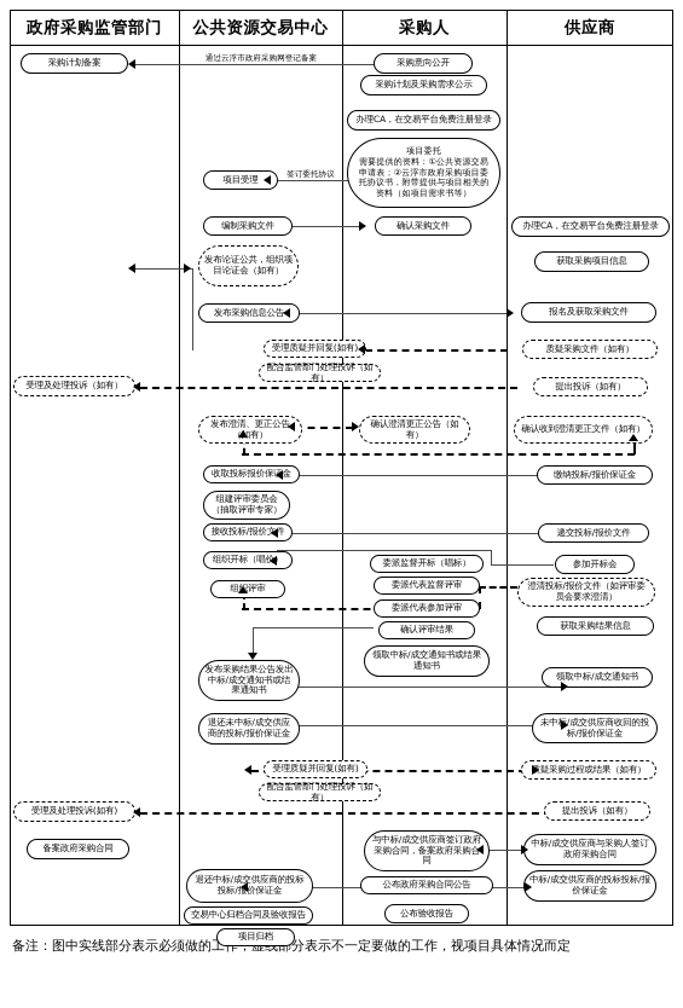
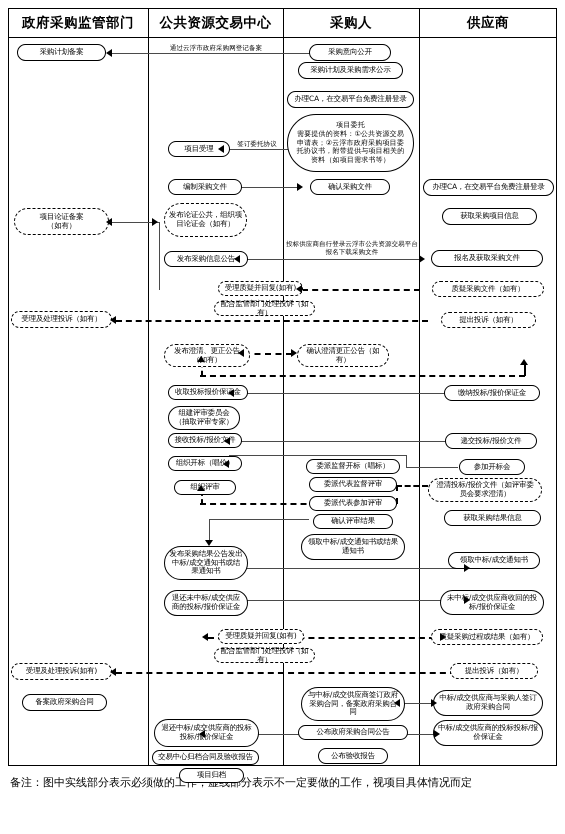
  政府采购监管部门
  公共资源交易中心
  采购人
  供应商
  通过云浮市政府采购网登记备案
  签订委托协议
+ 投标供应商自行登录云浮市公共资源交易平台报名下载采购文件
  采购计划备案
+ 项目论证备案
+ （如有）
  受理及处理投诉（如有）
  受理及处理投诉(如有)
  备案政府采购合同
  项目受理
  编制采购文件
  发布论证公共，组织项目论证会（如有）
  发布采购信息公告
  受理质疑并回复(如有)
  配合监管部门处理投诉（如有）
  发布澄清、更正公告（如有）
  收取投标报价保证金
  组建评审委员会（抽取评审专家）
  接收投标/报价文件
  组织开标（唱价）
  组织评审
  发布采购结果公告发出中标/成交通知书或结果通知书
  退还未中标/成交供应商的投标/报价保证金
  受理质疑并回复(如有)
  配合监管部门处理投诉（如有）
  退还中标/成交供应商的投标投标/报价保证金
  交易中心归档合同及验收报告
  项目归档
  采购意向公开
  采购计划及采购需求公示
  办理CA，在交易平台免费注册登录
  项目委托
  需要提供的资料：①公共资源交易申请表；②云浮市政府采购项目委托协议书，附带提供与项目相关的资料（如项目需求书等）
  确认采购文件
  确认澄清更正公告（如有）
  委派监督开标（唱标）
  委派代表监督评审
  委派代表参加评审
  确认评审结果
  领取中标/成交通知书或结果通知书
  与中标/成交供应商签订政府采购合同，备案政府采购合同
  公布政府采购合同公告
  公布验收报告
  办理CA，在交易平台免费注册登录
  获取采购项目信息
  报名及获取采购文件
  质疑采购文件（如有）
  提出投诉（如有）
- 确认收到澄清更正文件（如有）
  缴纳投标/报价保证金
  递交投标/报价文件
  参加开标会
  澄清投标/报价文件（如评审委员会要求澄清）
  获取采购结果信息
  领取中标/成交通知书
  未中标/成交供应商收回的投标/报价保证金
  质疑采购过程或结果（如有）
  提出投诉（如有）
  中标/成交供应商与采购人签订政府采购合同
  中标/成交供应商的投标投标/报价保证金
  备注：图中实线部分表示必须做的工分表示不一定要做的工作，视项目具体情况而定
